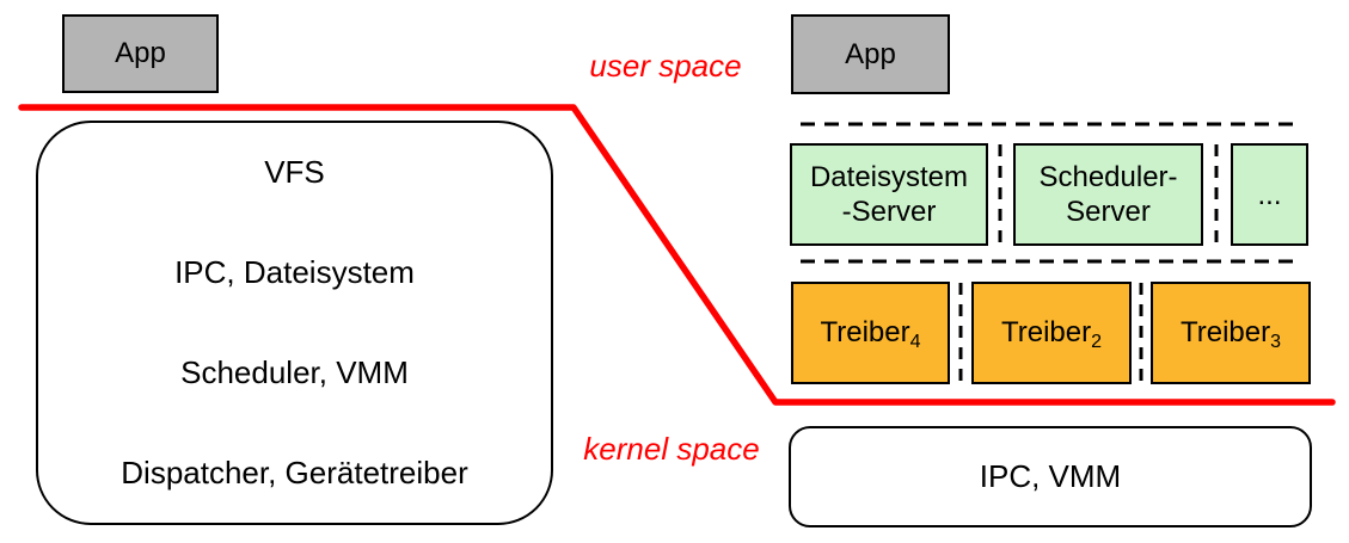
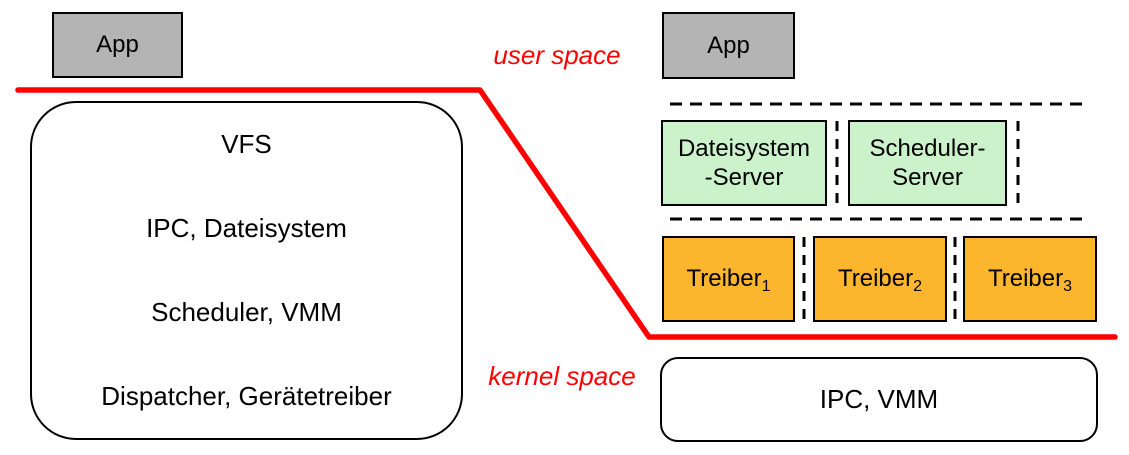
  App
  VFS
  IPC, Dateisystem
  Scheduler, VMM
  Dispatcher, Gerätetreiber
  user space
  kernel space
  App
  Dateisystem
  -Server
  Scheduler-
  Server
- ...
- Treiber4
+ Treiber1
  Treiber2
  Treiber3
  IPC, VMM
